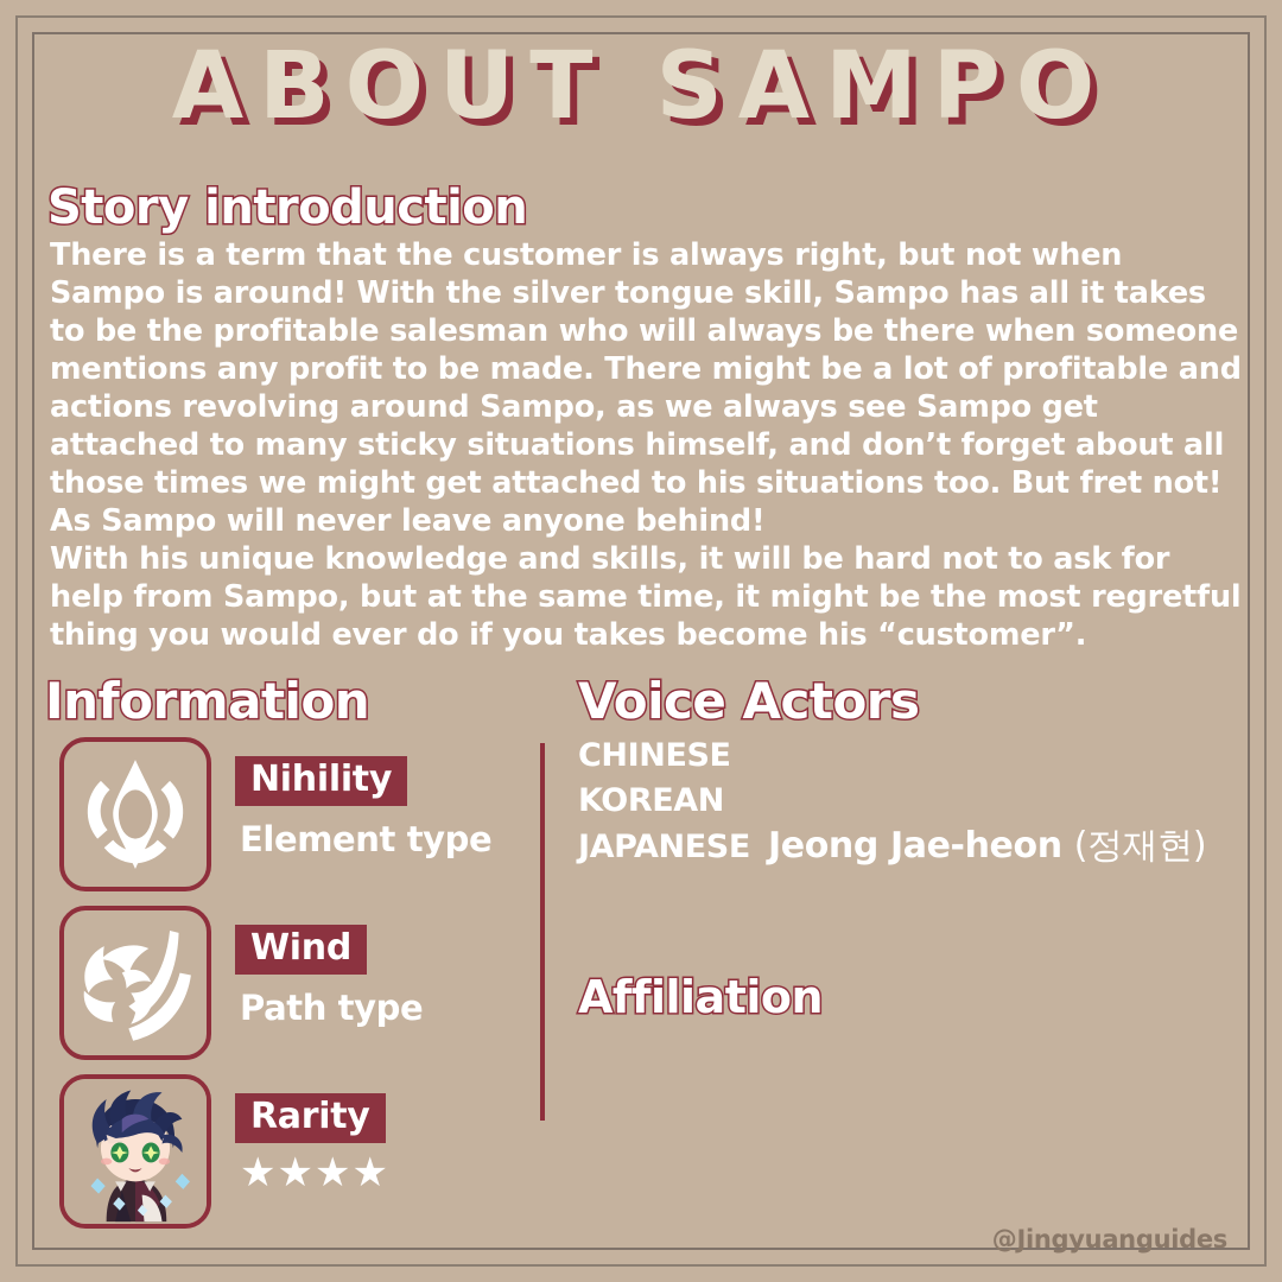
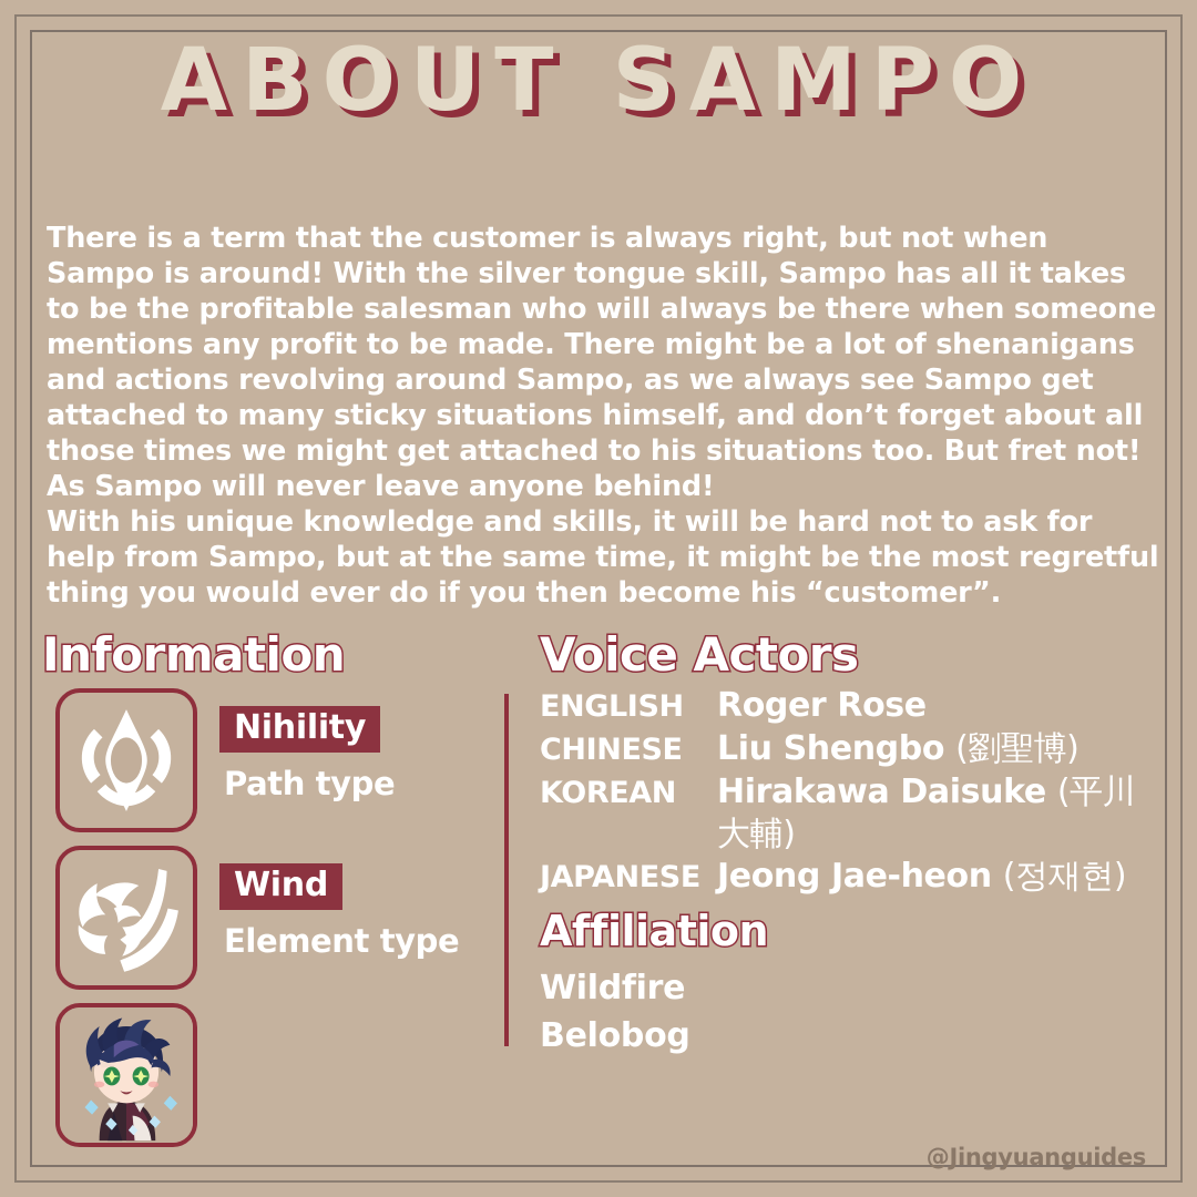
  ABOUT SAMPO
- Story introduction
- There is a term that the customer is always right, but not when Sampo is around! With the silver tongue skill, Sampo has all it takes to be the profitable salesman who will always be there when someone mentions any profit to be made. There might be a lot of profitable and actions revolving around Sampo, as we always see Sampo get attached to many sticky situations himself, and don’t forget about all those times we might get attached to his situations too. But fret not! As Sampo will never leave anyone behind!
+ There is a term that the customer is always right, but not when Sampo is around! With the silver tongue skill, Sampo has all it takes to be the profitable salesman who will always be there when someone mentions any profit to be made. There might be a lot of shenanigans and actions revolving around Sampo, as we always see Sampo get attached to many sticky situations himself, and don’t forget about all those times we might get attached to his situations too. But fret not! As Sampo will never leave anyone behind!
- With his unique knowledge and skills, it will be hard not to ask for help from Sampo, but at the same time, it might be the most regretful thing you would ever do if you takes become his “customer”.
+ With his unique knowledge and skills, it will be hard not to ask for help from Sampo, but at the same time, it might be the most regretful thing you would ever do if you then become his “customer”.
  Information
  Nihility
- Element type
+ Path type
  Wind
- Path type
+ Element type
- Rarity
- ★★★★
  Voice Actors
+ ENGLISH
+ Roger Rose
  CHINESE
+ Liu Shengbo (劉聖博)
  KOREAN
+ Hirakawa Daisuke (平川大輔)
  JAPANESE
  Jeong Jae-heon (정재현)
  Affiliation
+ Wildfire
+ Belobog
  @Jingyuanguides
